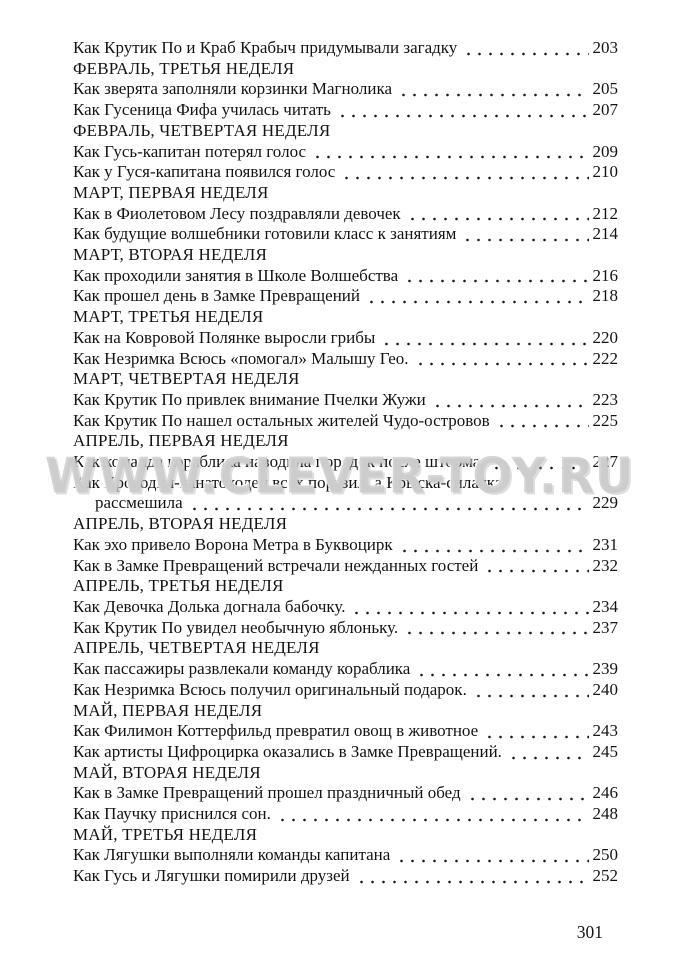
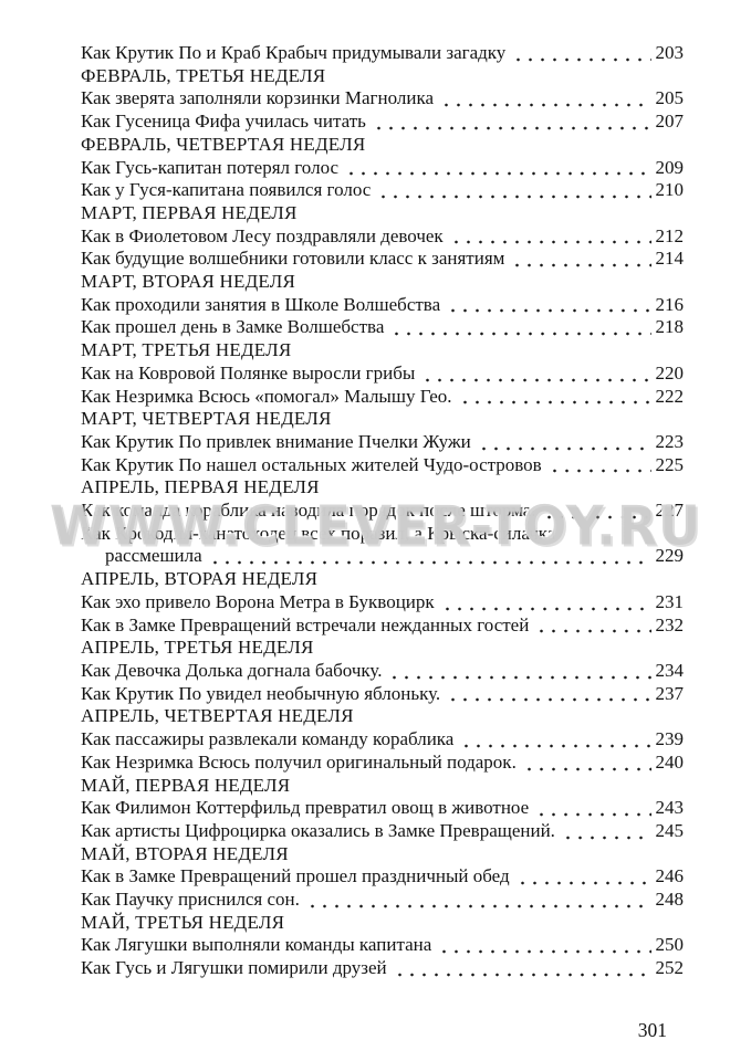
  WWW.CLEVER-TOY.RU
  Как Крутик По и Краб Крабыч придумывали загадку
  203
  ФЕВРАЛЬ, ТРЕТЬЯ НЕДЕЛЯ
  Как зверята заполняли корзинки Магнолика
  205
  Как Гусеница Фифа училась читать
  207
  ФЕВРАЛЬ, ЧЕТВЕРТАЯ НЕДЕЛЯ
  Как Гусь-капитан потерял голос
  209
  Как у Гуся-капитана появился голос
  210
  МАРТ, ПЕРВАЯ НЕДЕЛЯ
  Как в Фиолетовом Лесу поздравляли девочек
  212
  Как будущие волшебники готовили класс к занятиям
  214
  МАРТ, ВТОРАЯ НЕДЕЛЯ
  Как проходили занятия в Школе Волшебства
  216
- Как прошел день в Замке Превращений
+ Как прошел день в Замке Волшебства
  218
  МАРТ, ТРЕТЬЯ НЕДЕЛЯ
  Как на Ковровой Полянке выросли грибы
  220
  Как Незримка Всюсь «помогал» Малышу Гео.
  222
  МАРТ, ЧЕТВЕРТАЯ НЕДЕЛЯ
  Как Крутик По привлек внимание Пчелки Жужи
  223
  Как Крутик По нашел остальных жителей Чудо-островов
  225
  АПРЕЛЬ, ПЕРВАЯ НЕДЕЛЯ
  Как команда кораблика наводила порядок после шторма.
  227
  Как Крокодил-канатоходец всех поразил, а Крыска-силачка
  рассмешила
  229
  АПРЕЛЬ, ВТОРАЯ НЕДЕЛЯ
  Как эхо привело Ворона Метра в Буквоцирк
  231
  Как в Замке Превращений встречали нежданных гостей
  232
  АПРЕЛЬ, ТРЕТЬЯ НЕДЕЛЯ
  Как Девочка Долька догнала бабочку.
  234
  Как Крутик По увидел необычную яблоньку.
  237
  АПРЕЛЬ, ЧЕТВЕРТАЯ НЕДЕЛЯ
  Как пассажиры развлекали команду кораблика
  239
  Как Незримка Всюсь получил оригинальный подарок.
  240
  МАЙ, ПЕРВАЯ НЕДЕЛЯ
  Как Филимон Коттерфильд превратил овощ в животное
  243
  Как артисты Цифроцирка оказались в Замке Превращений.
  245
  МАЙ, ВТОРАЯ НЕДЕЛЯ
  Как в Замке Превращений прошел праздничный обед
  246
  Как Паучку приснился сон.
  248
  МАЙ, ТРЕТЬЯ НЕДЕЛЯ
  Как Лягушки выполняли команды капитана
  250
  Как Гусь и Лягушки помирили друзей
  252
  301
